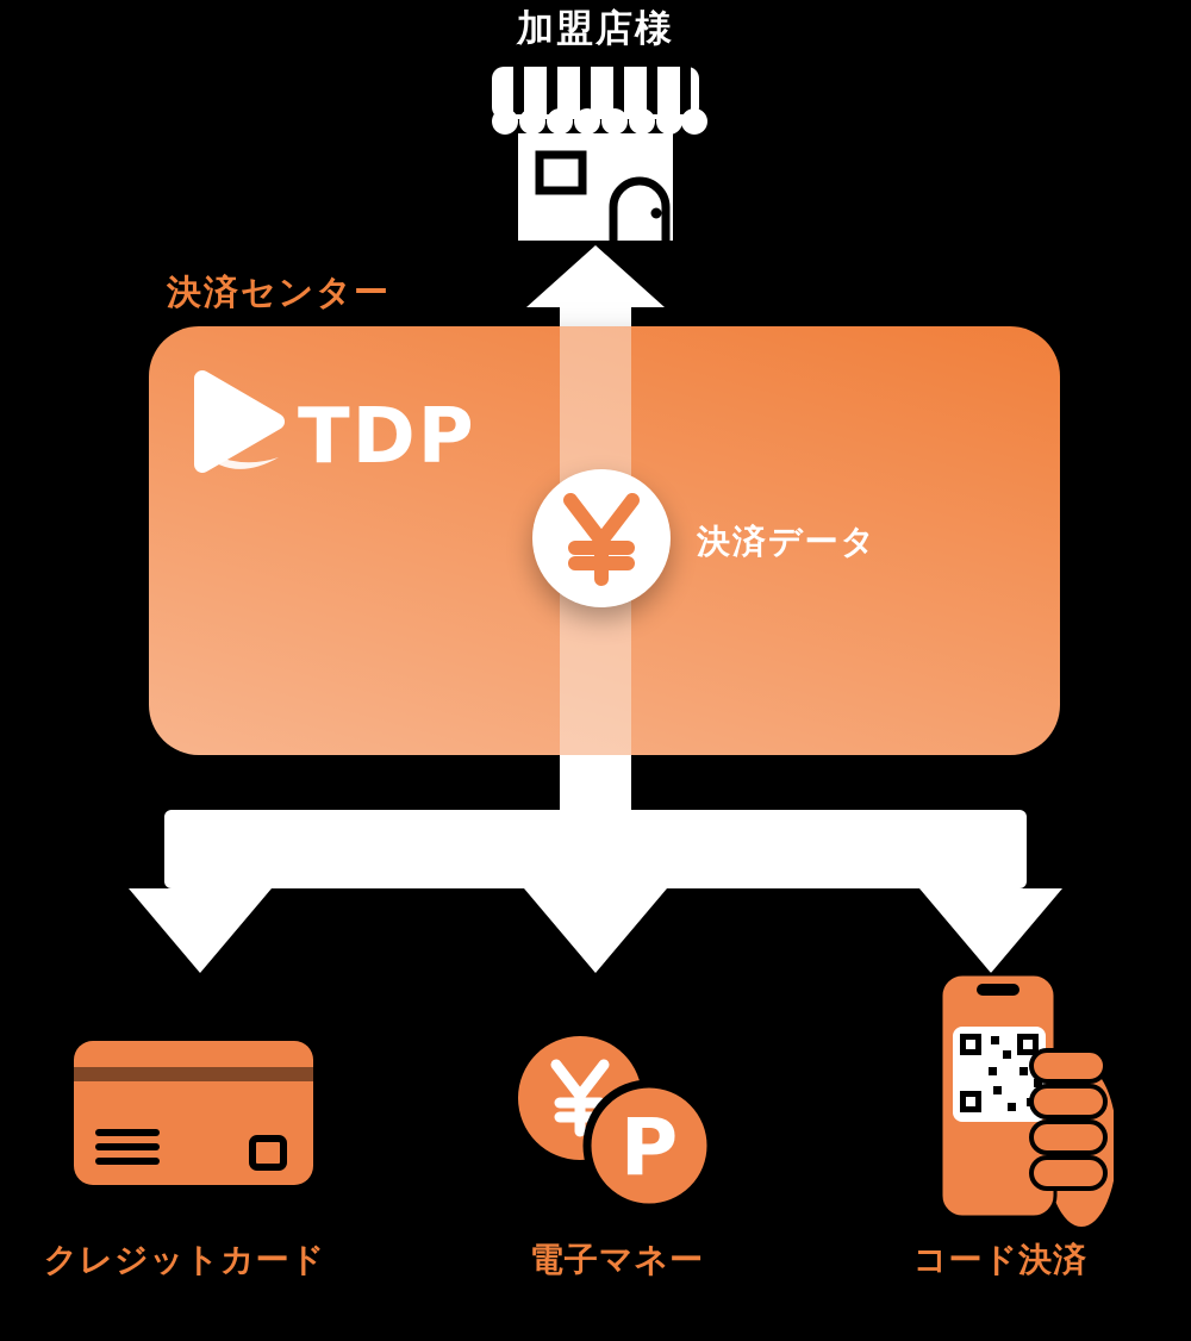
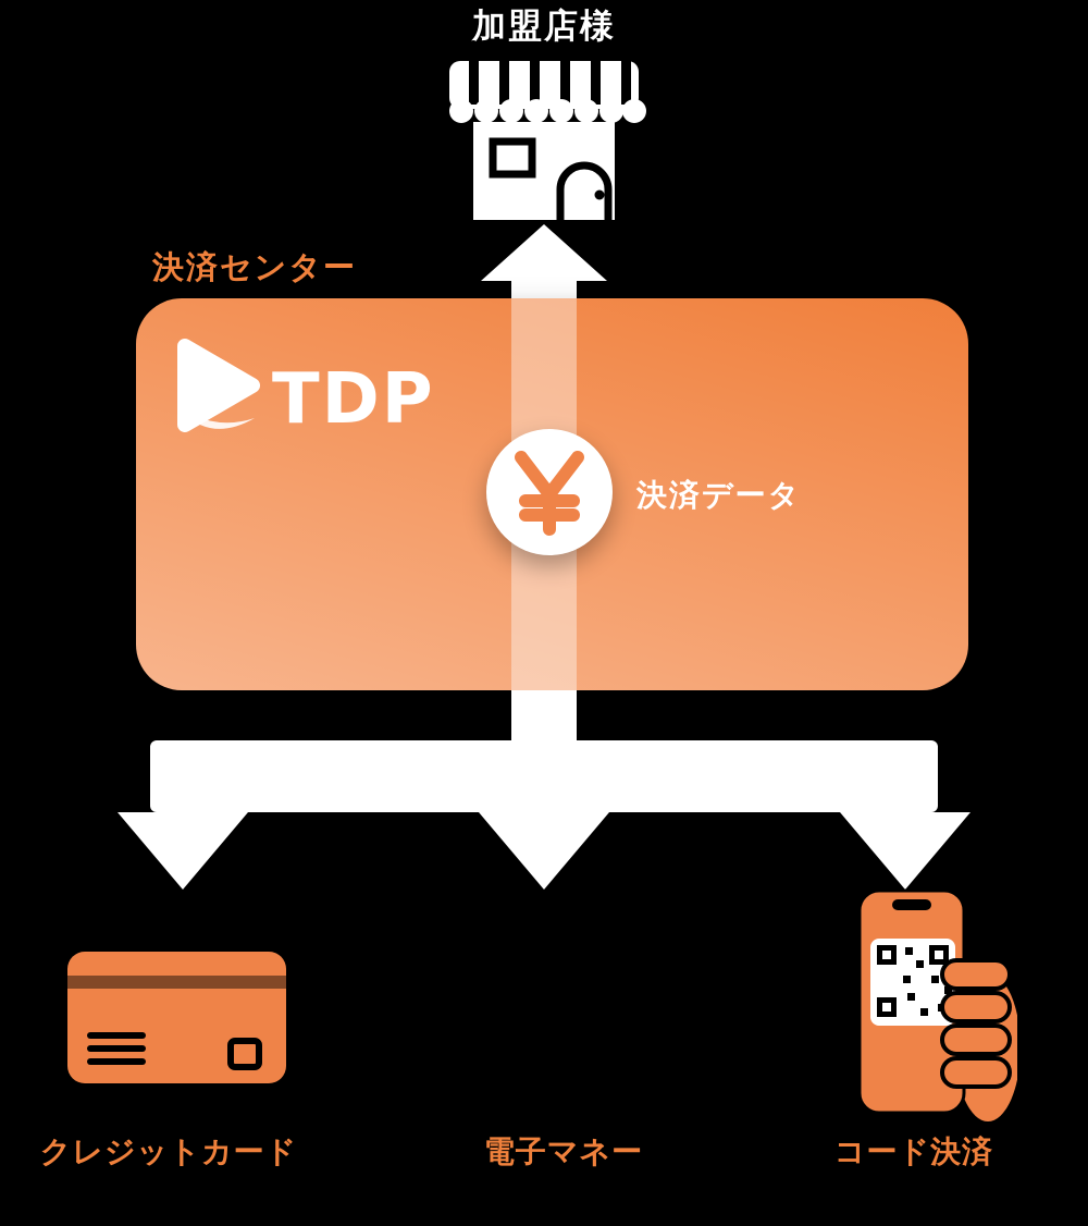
  加盟店様
  決済センター
  TDP
  決済データ
- P
  クレジットカード
  電子マネー
  コード決済
